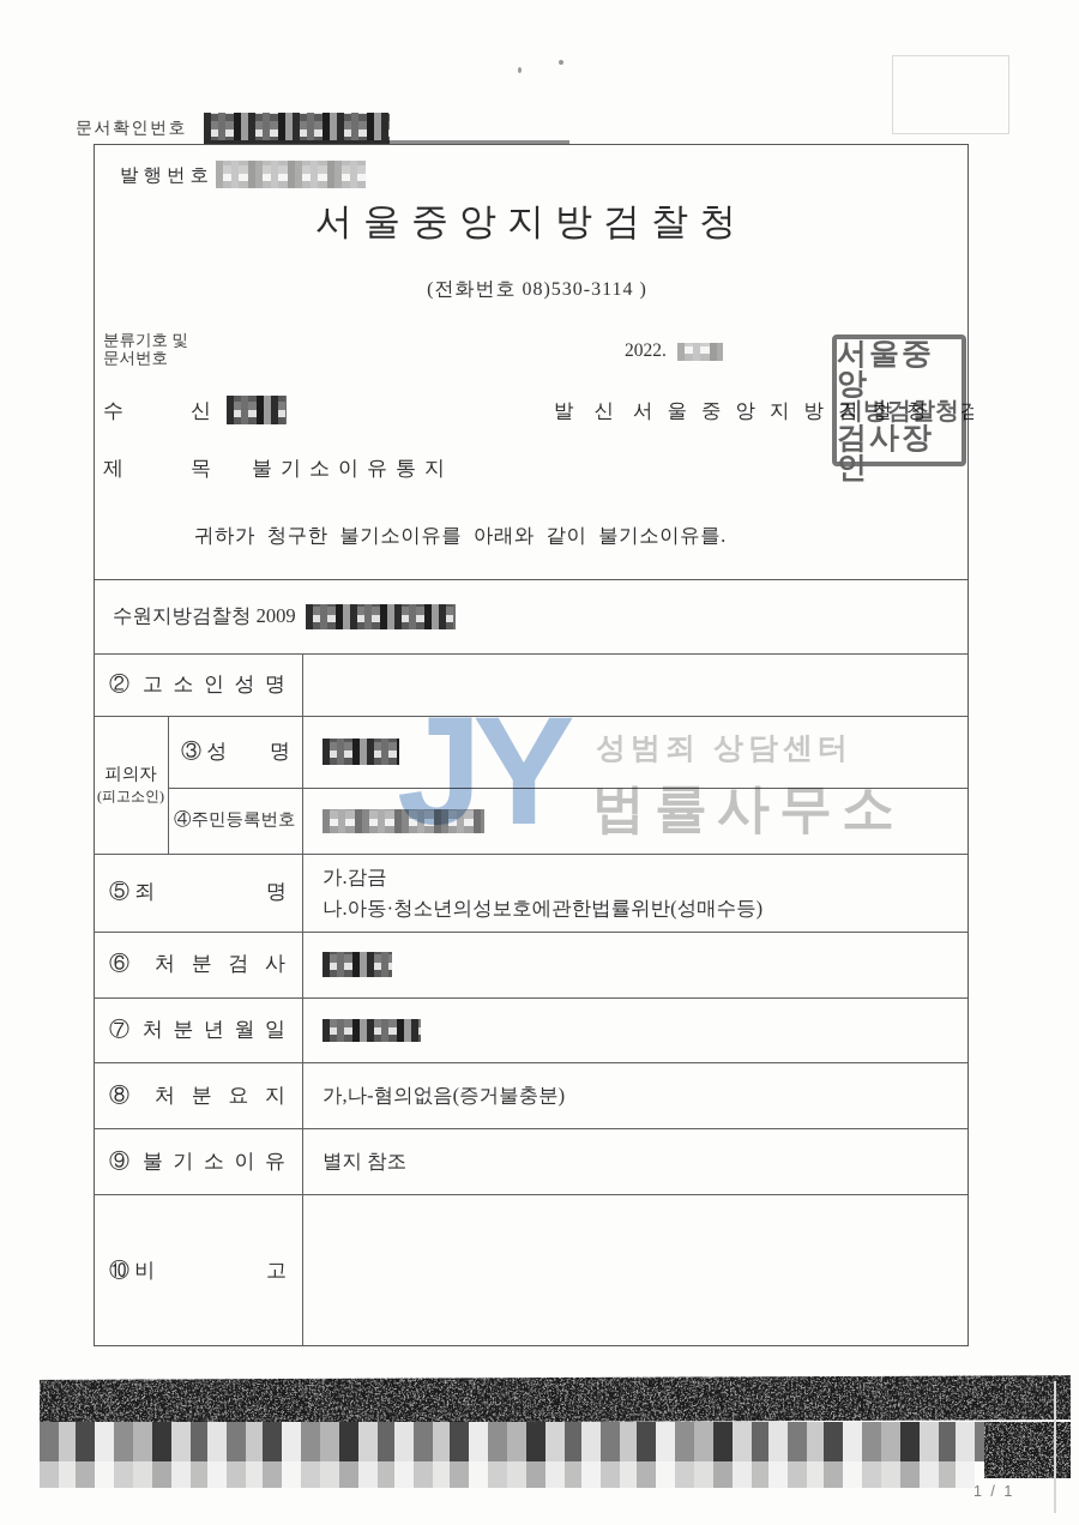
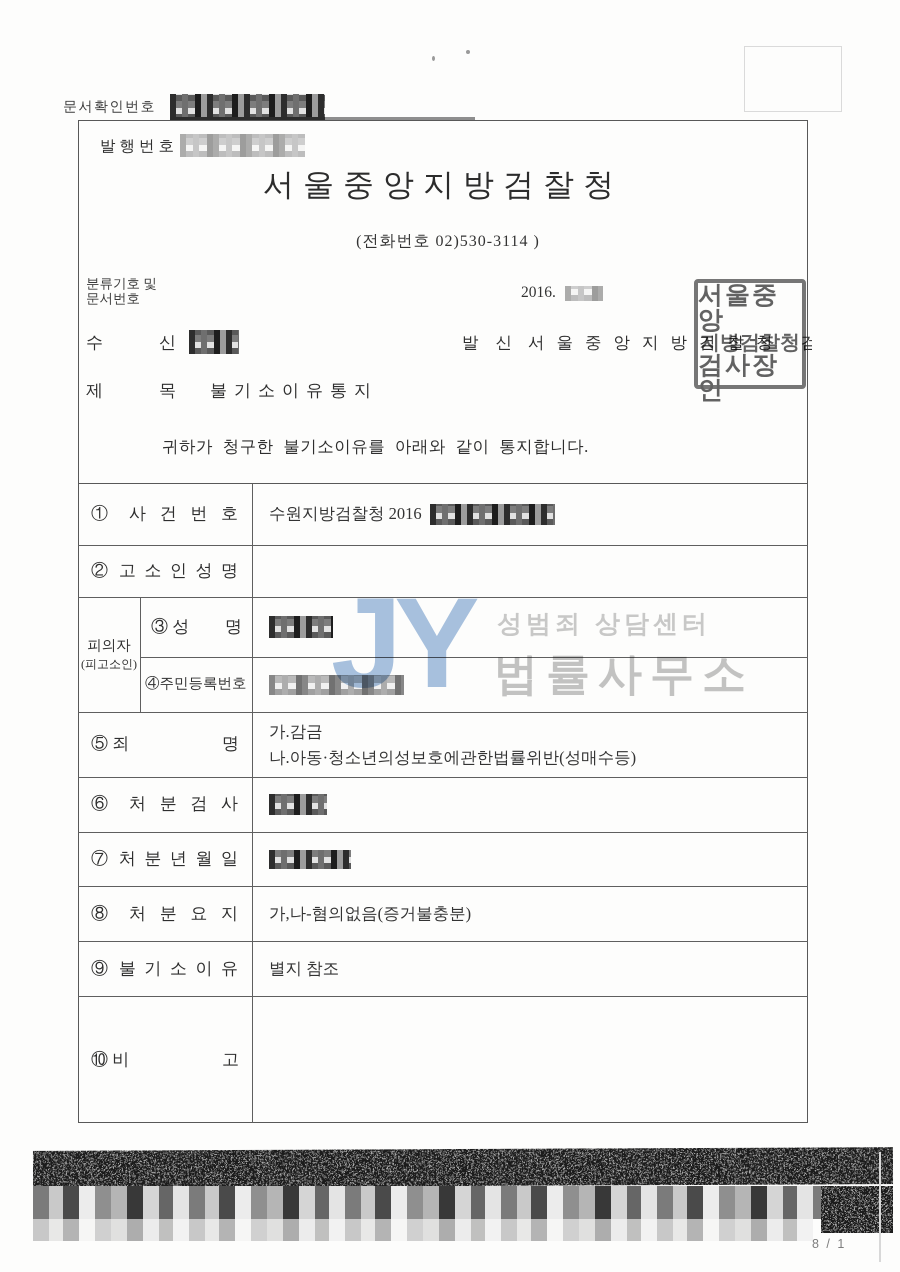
  문서확인번호
  발행번호
  서울중앙지방검찰청
- (전화번호 08)530-3114 )
+ (전화번호 02)530-3114 )
  분류기호 및
  문서번호
- 2022.
+ 2016.
  수 신
  발 신
  서울중앙지방검찰청
  제 목
  불기소이유통지
- 귀하가 청구한 불기소이유를 아래와 같이 불기소이유를.
+ 귀하가 청구한 불기소이유를 아래와 같이 통지합니다.
  서울중앙
  지방검찰청
  검사장인
  JY
  성범죄 상담센터
  법률사무소
+ ① 사 건 번 호
- 수원지방검찰청 2009
+ 수원지방검찰청 2016
  ② 고 소 인 성 명
  피의자
  (피고소인)
  ③ 성
  명
  ④주민등록번호
  ⑤ 죄
  명
  가.감금
  나.아동·청소년의성보호에관한법률위반(성매수등)
  ⑥ 처 분 검 사
  ⑦ 처 분 년 월 일
  ⑧ 처 분 요 지
  가,나-혐의없음(증거불충분)
  ⑨ 불 기 소 이 유
  별지 참조
  ⑩ 비
  고
- 1 / 1
+ 8 / 1
